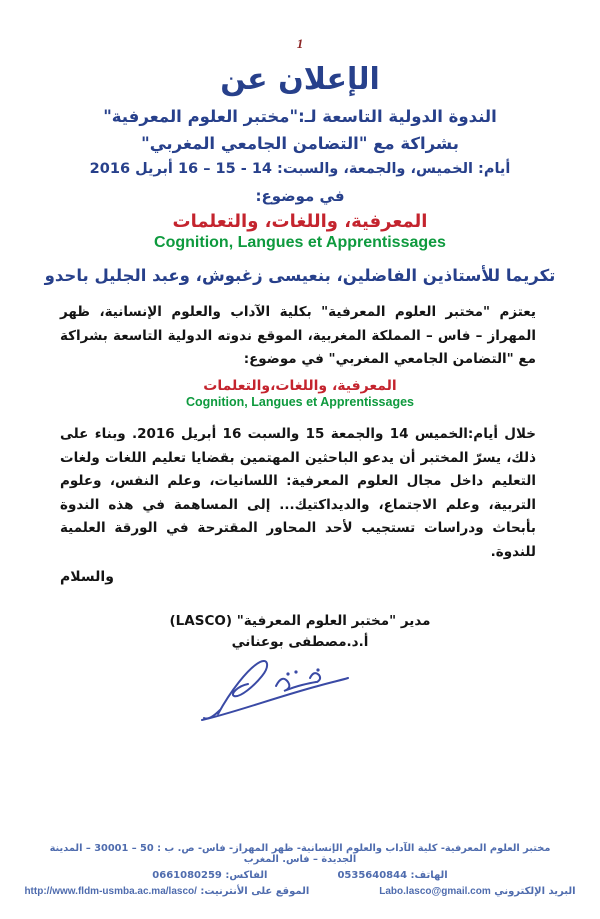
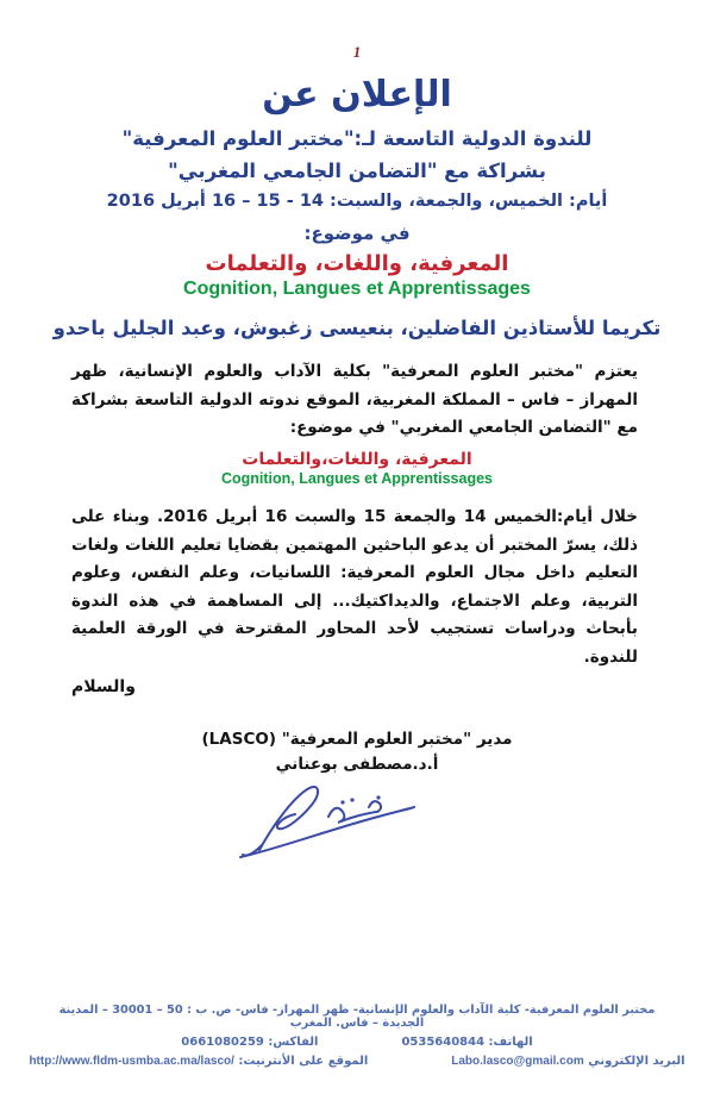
  1
  الإعلان عن
- الندوة الدولية التاسعة لـ:"مختبر العلوم المعرفية"
+ للندوة الدولية التاسعة لـ:"مختبر العلوم المعرفية"
  بشراكة مع "التضامن الجامعي المغربي"
  أيام: الخميس، والجمعة، والسبت: 14 - 15 – 16 أبريل 2016
  في موضوع:
  المعرفية، واللغات، والتعلمات
  Cognition, Langues et Apprentissages
  تكريما للأستاذين الفاضلين، بنعيسى زغبوش، وعبد الجليل باحدو
  يعتزم "مختبر العلوم المعرفية" بكلية الآداب والعلوم الإنسانية، ظهر المهراز – فاس – المملكة المغربية، الموقع ندوته الدولية التاسعة بشراكة مع "التضامن الجامعي المغربي" في موضوع:
  المعرفية، واللغات،والتعلمات
  Cognition, Langues et Apprentissages
  خلال أيام:الخميس 14 والجمعة 15 والسبت 16 أبريل 2016. وبناء على ذلك، يسرّ المختبر أن يدعو الباحثين المهتمين بقضايا تعليم اللغات ولغات التعليم داخل مجال العلوم المعرفية: اللسانيات، وعلم النفس، وعلوم التربية، وعلم الاجتماع، والديداكتيك... إلى المساهمة في هذه الندوة بأبحاث ودراسات تستجيب لأحد المحاور المقترحة في الورقة العلمية للندوة.
  والسلام
  مدير "مختبر العلوم المعرفية" (LASCO)
  أ.د.مصطفى بوعناني
  مختبر العلوم المعرفية- كلية الآداب والعلوم الإنسانية- ظهر المهراز- فاس- ص. ب : 50 – 30001 – المدينة الجديدة – فاس. المغرب
  الهاتف: 0535640844
  الفاكس: 0661080259
  البريد الإلكتروني Labo.lasco@gmail.com
  الموقع على الأنترنيت: http://www.fldm-usmba.ac.ma/lasco/
